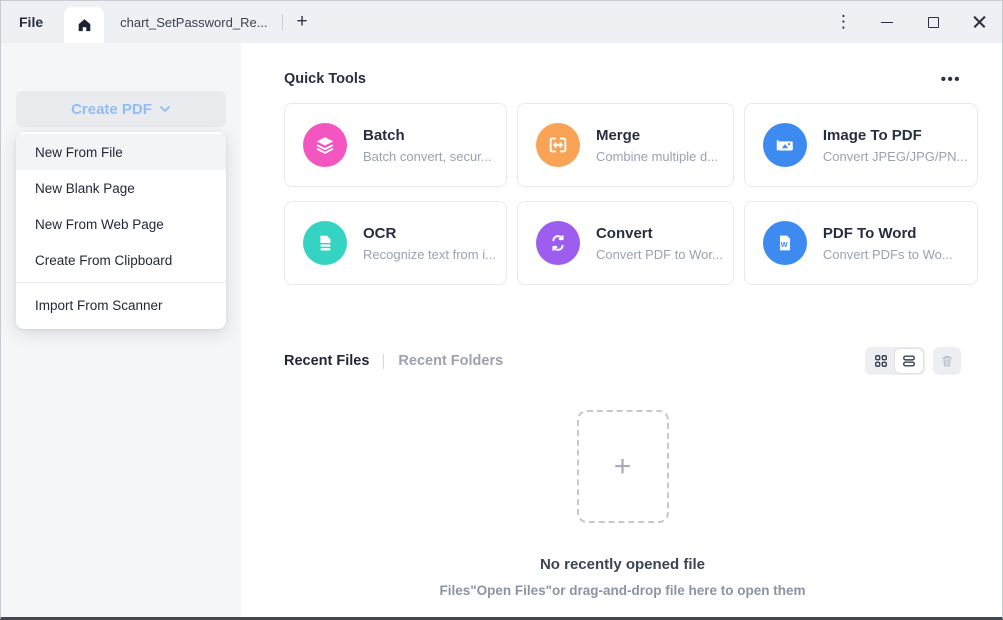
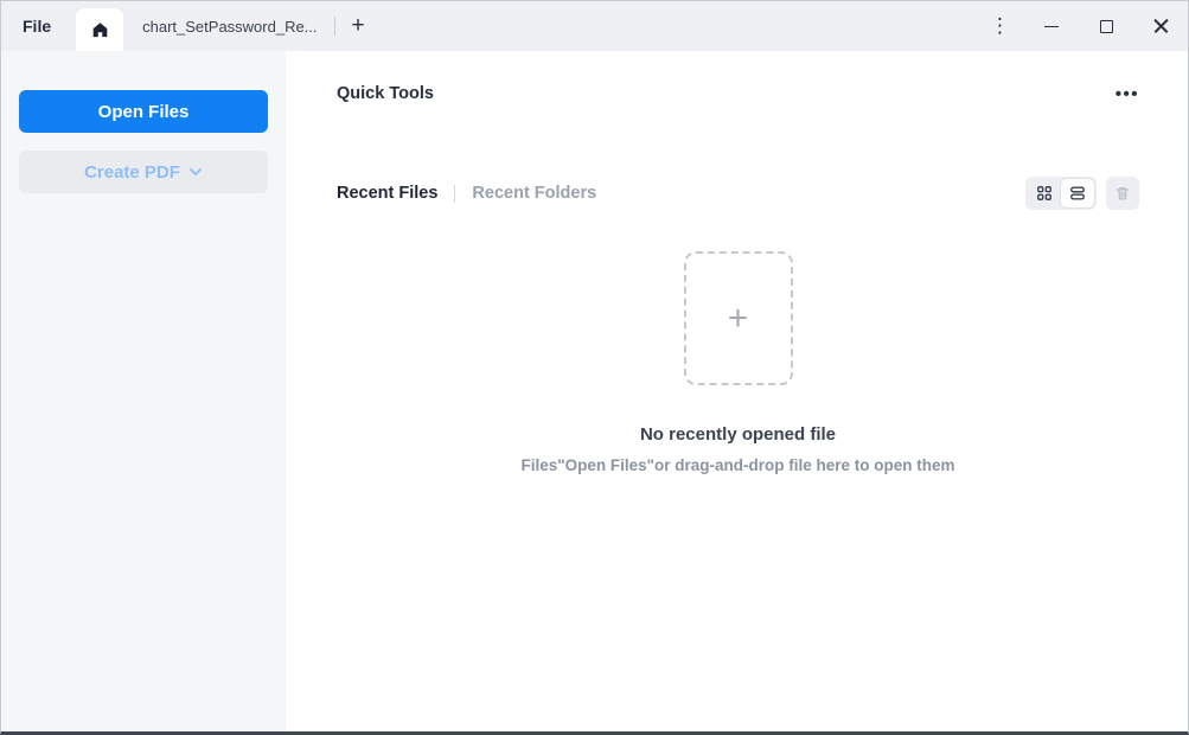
  File
  chart_SetPassword_Re...
  +
  ⋮
+ Open Files
  Create PDF
- New From File
- New Blank Page
- New From Web Page
- Create From Clipboard
- Import From Scanner
  Quick Tools
  •••
- Batch
- Batch convert, secur...
- Merge
- Combine multiple d...
- Image To PDF
- Convert JPEG/JPG/PN...
- OCR
- Recognize text from i...
- Convert
- Convert PDF to Wor...
- W
- PDF To Word
- Convert PDFs to Wo...
  Recent Files
  Recent Folders
  +
  No recently opened file
  Files"Open Files"or drag-and-drop file here to open them
